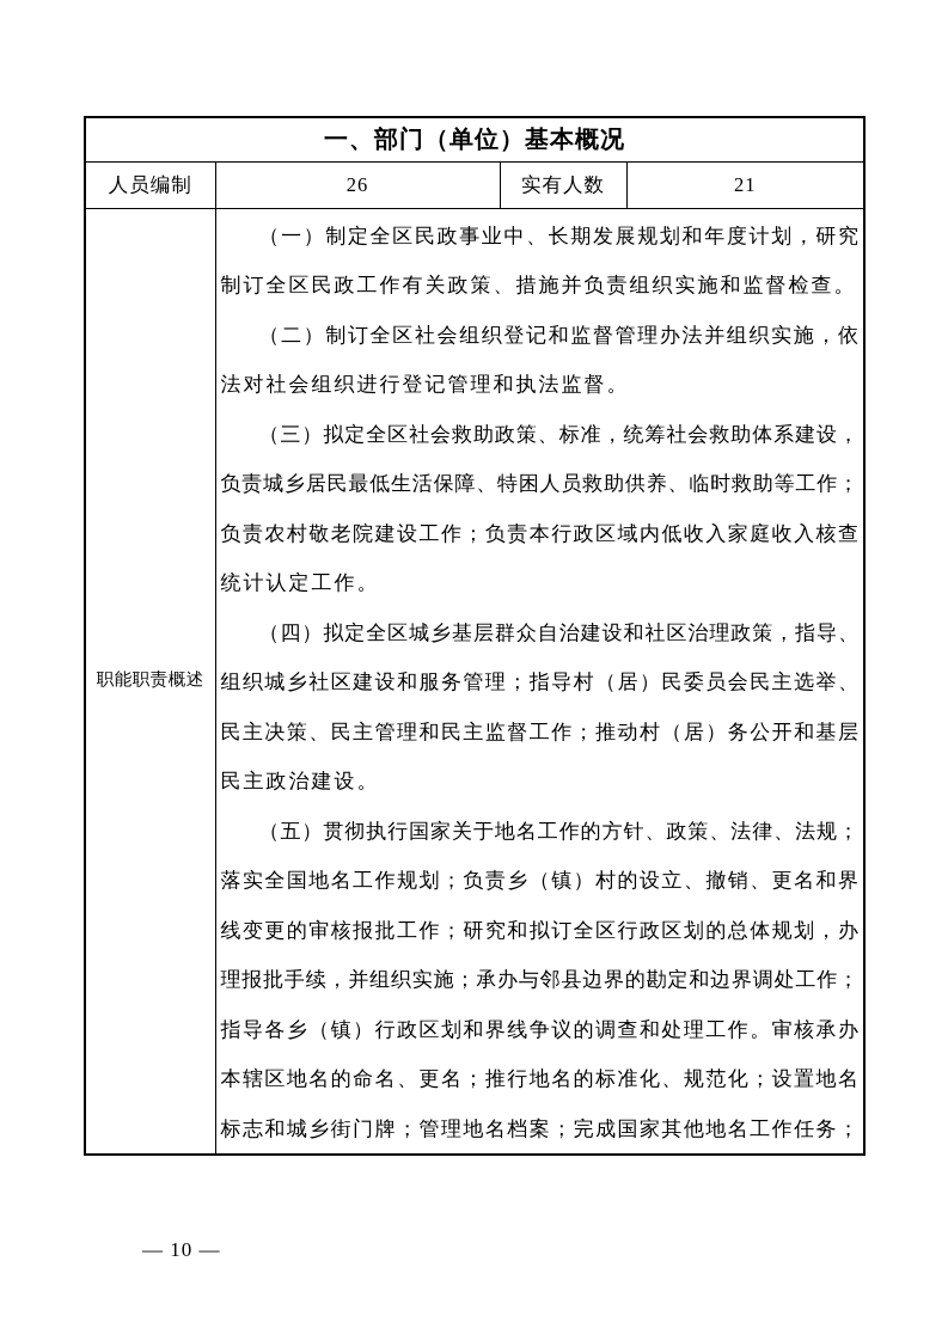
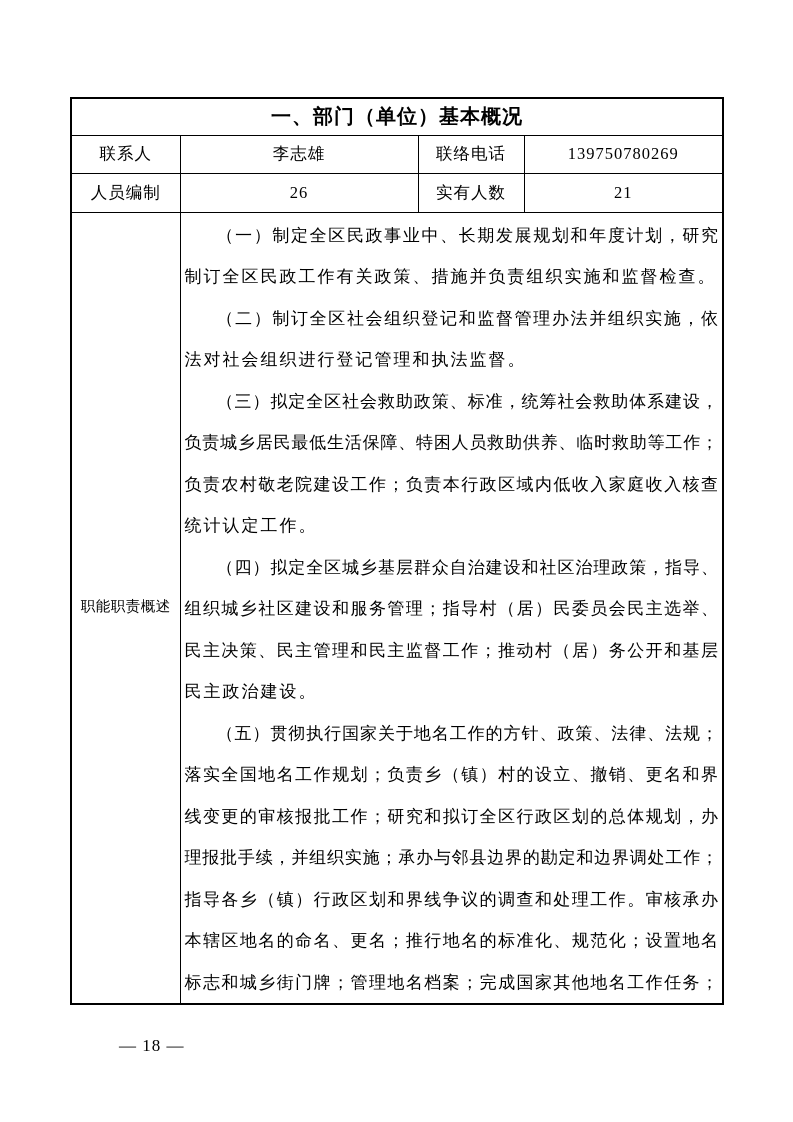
  一、部门（单位）基本概况
+ 联系人	李志雄	联络电话	139750780269
  人员编制	26	实有人数	21
  职能职责概述	（一）制定全区民政事业中、长期发展规划和年度计划，研究制订全区民政工作有关政策、措施并负责组织实施和监督检查。（二）制订全区社会组织登记和监督管理办法并组织实施，依法对社会组织进行登记管理和执法监督。（三）拟定全区社会救助政策、标准，统筹社会救助体系建设，负责城乡居民最低生活保障、特困人员救助供养、临时救助等工作；负责农村敬老院建设工作；负责本行政区域内低收入家庭收入核查统计认定工作。（四）拟定全区城乡基层群众自治建设和社区治理政策，指导、组织城乡社区建设和服务管理；指导村（居）民委员会民主选举、民主决策、民主管理和民主监督工作；推动村（居）务公开和基层民主政治建设。（五）贯彻执行国家关于地名工作的方针、政策、法律、法规；落实全国地名工作规划；负责乡（镇）村的设立、撤销、更名和界线变更的审核报批工作；研究和拟订全区行政区划的总体规划，办理报批手续，并组织实施；承办与邻县边界的勘定和边界调处工作；指导各乡（镇）行政区划和界线争议的调查和处理工作。审核承办本辖区地名的命名、更名；推行地名的标准化、规范化；设置地名标志和城乡街门牌；管理地名档案；完成国家其他地名工作任务；
- — 10 —
+ — 18 —
